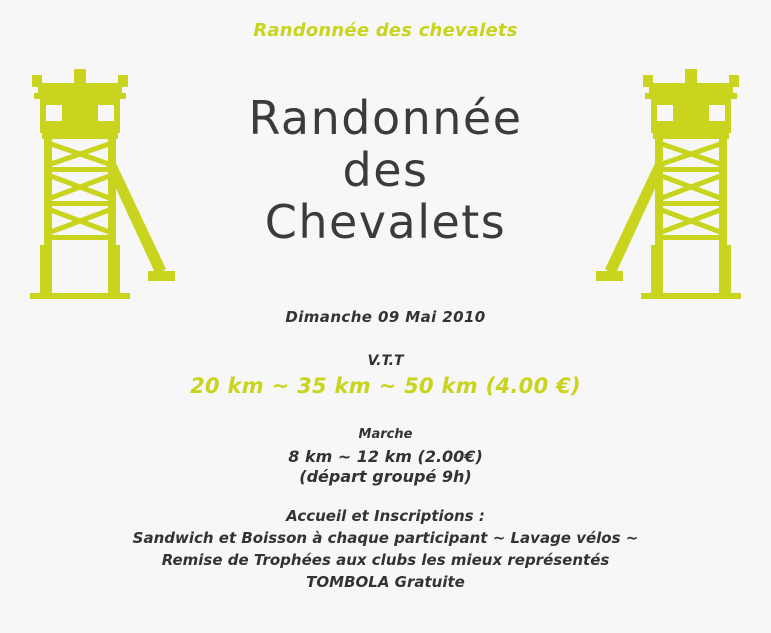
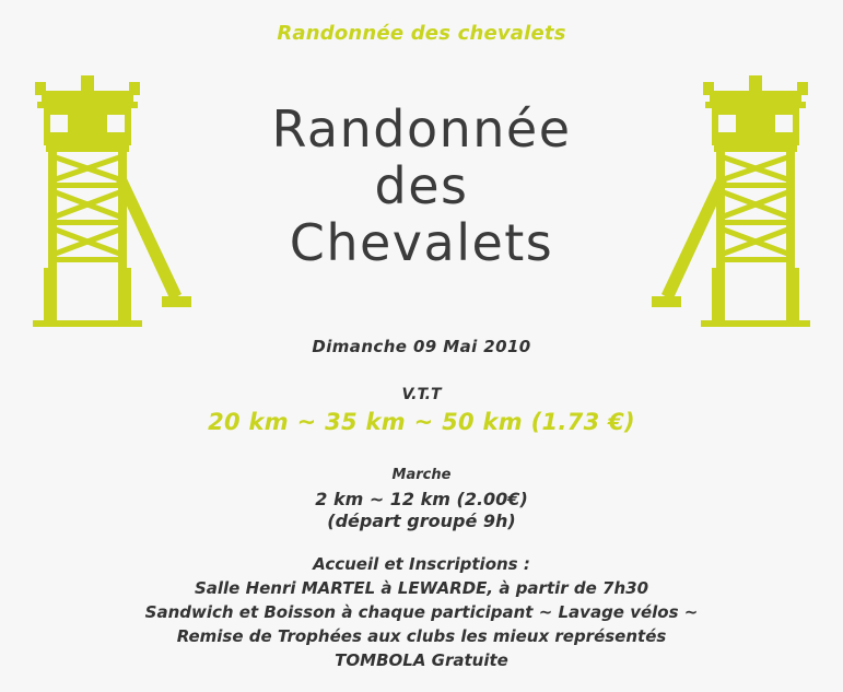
  Randonnée des chevalets
  Randonnée
  des
  Chevalets
  Dimanche 09 Mai 2010
  V.T.T
- 20 km ~ 35 km ~ 50 km (4.00 €)
+ 20 km ~ 35 km ~ 50 km (1.73 €)
  Marche
- 8 km ~ 12 km (2.00€)
+ 2 km ~ 12 km (2.00€)
  (départ groupé 9h)
  Accueil et Inscriptions :
+ Salle Henri MARTEL à LEWARDE, à partir de 7h30
  Sandwich et Boisson à chaque participant ~ Lavage vélos ~
  Remise de Trophées aux clubs les mieux représentés
  TOMBOLA Gratuite
